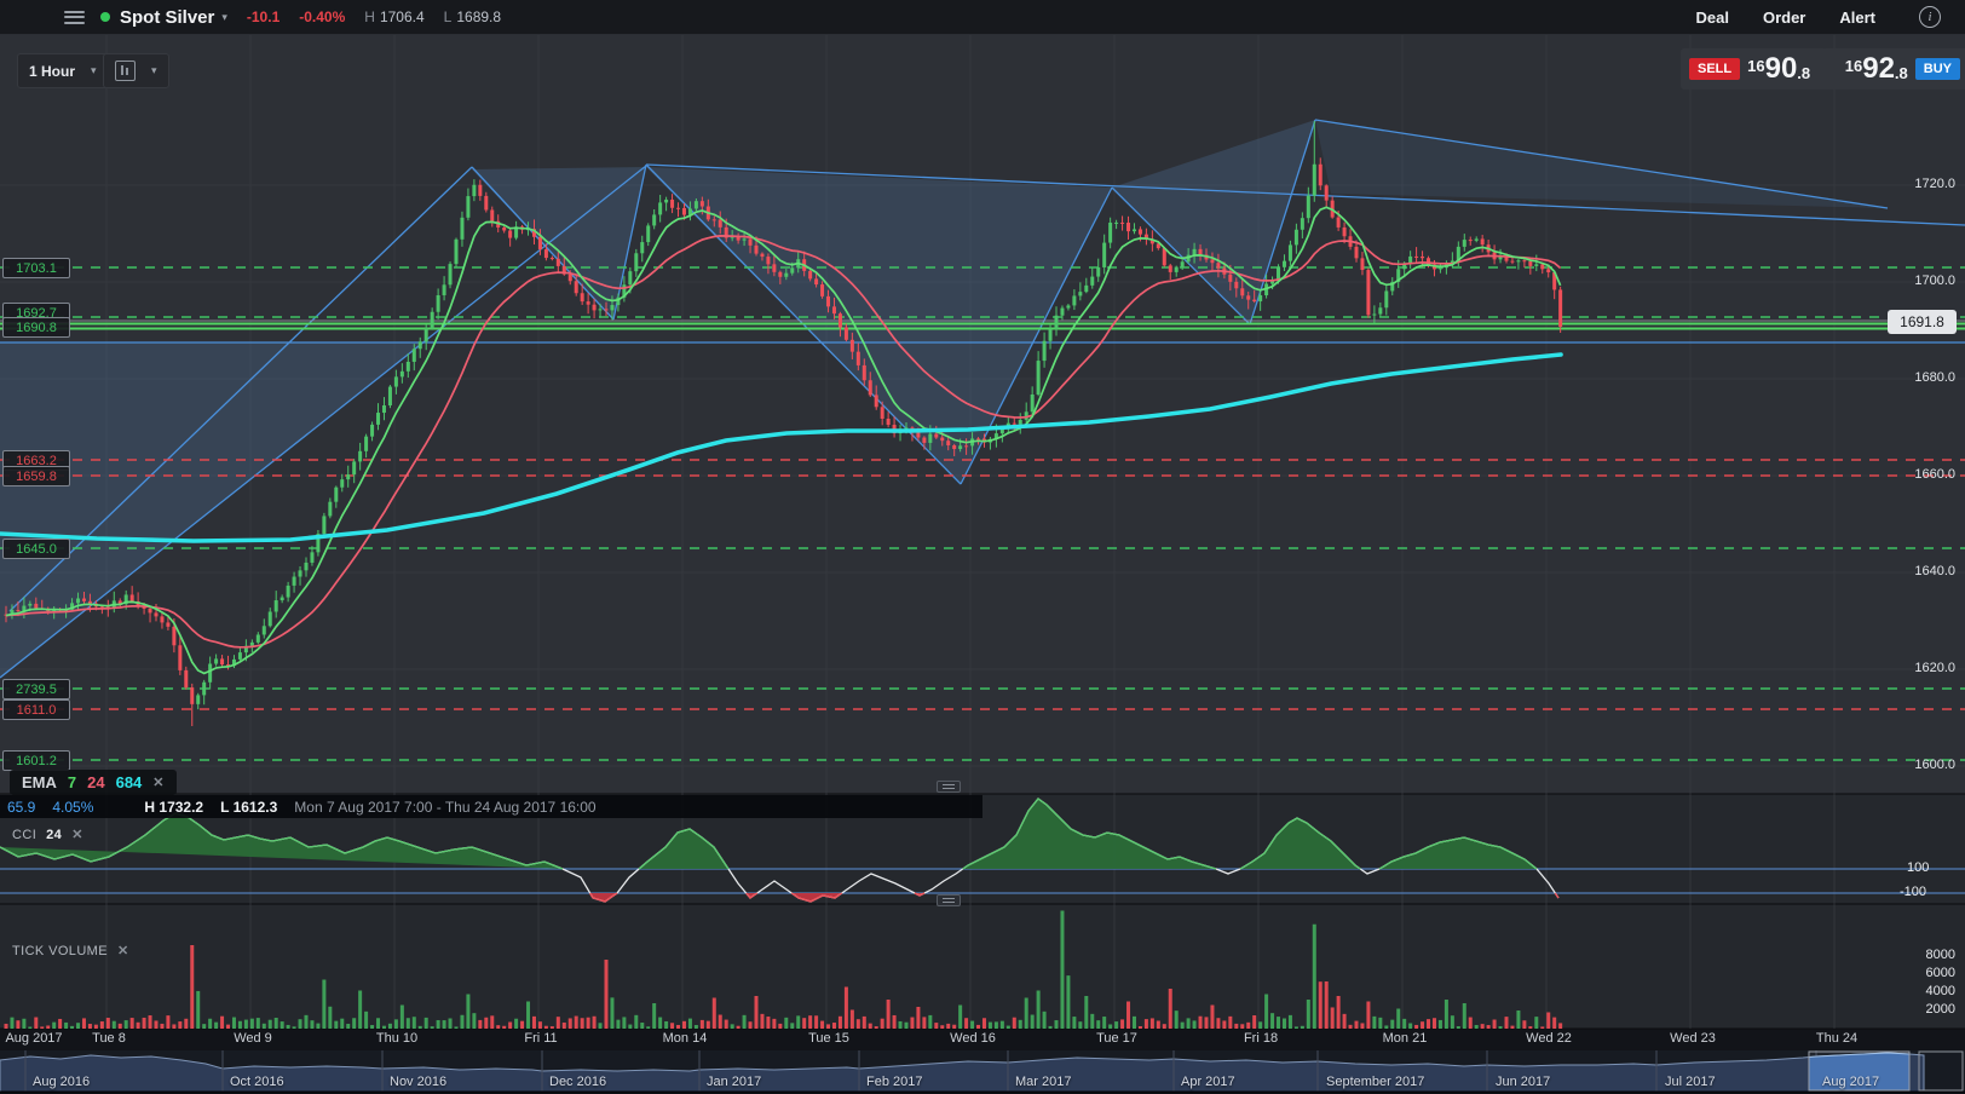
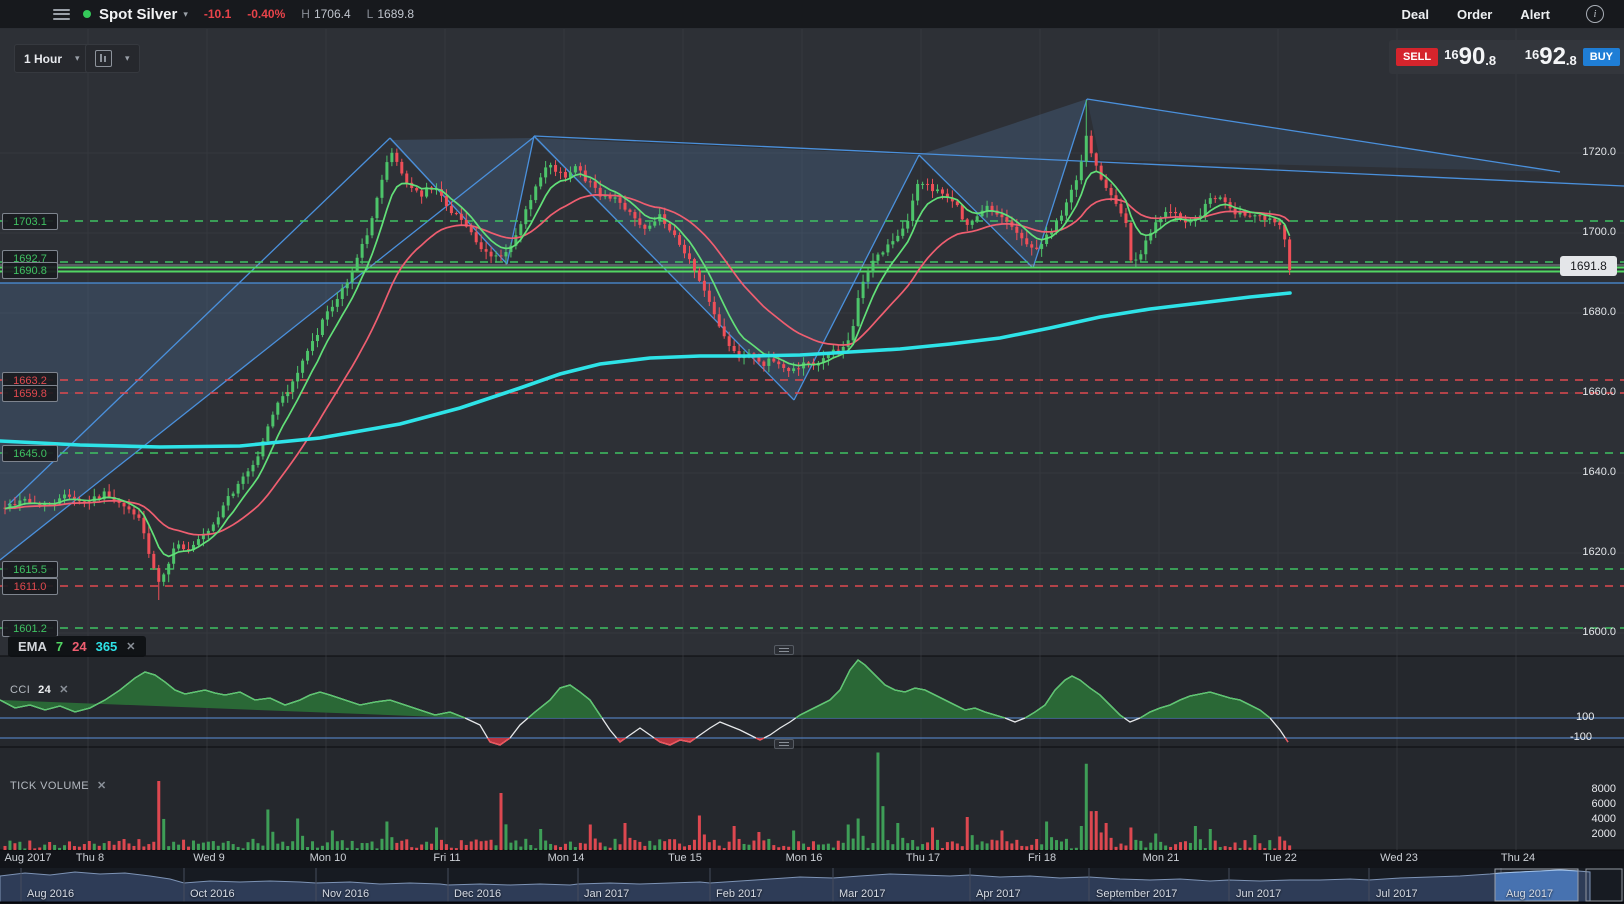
  Spot Silver
  ▾
  -10.1
  -0.40%
  H 1706.4
  L 1689.8
  Deal
  Order
  Alert
  i
  1 Hour
  ▾
  ▾
  SELL
  16
  90
  .8
  16
  92
  .8
  BUY
  EMA
  7
  24
- 684
+ 365
  ✕
- 65.9
- 4.05%
- H 1732.2
- L 1612.3
- Mon 7 Aug 2017 7:00 - Thu 24 Aug 2017 16:00
  CCI
  24
  ✕
  TICK VOLUME
  ✕
  1691.8
  100
  -100
  1720.0
  1700.0
  1680.0
  1660.0
  1640.0
  1620.0
  1600.0
  1703.1
  1692.7
  1690.8
  1663.2
  1659.8
  1645.0
- 2739.5
+ 1615.5
  1611.0
  1601.2
  8000
  6000
  4000
  2000
  Aug 2017
- Tue 8
+ Thu 8
  Wed 9
- Thu 10
+ Mon 10
  Fri 11
  Mon 14
  Tue 15
- Wed 16
+ Mon 16
- Tue 17
+ Thu 17
  Fri 18
  Mon 21
- Wed 22
+ Tue 22
  Wed 23
  Thu 24
  Aug 2016
  Oct 2016
  Nov 2016
  Dec 2016
  Jan 2017
  Feb 2017
  Mar 2017
  Apr 2017
  September 2017
  Jun 2017
  Jul 2017
  Aug 2017
